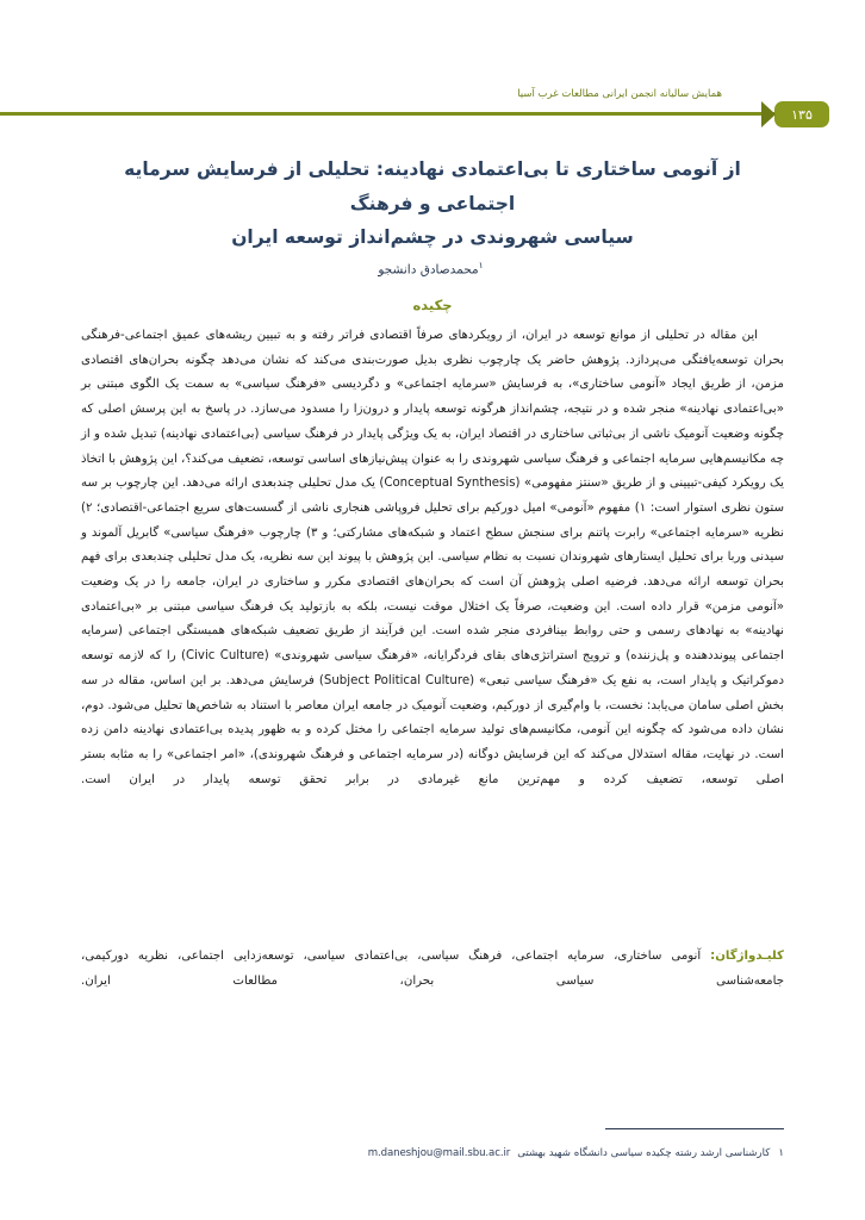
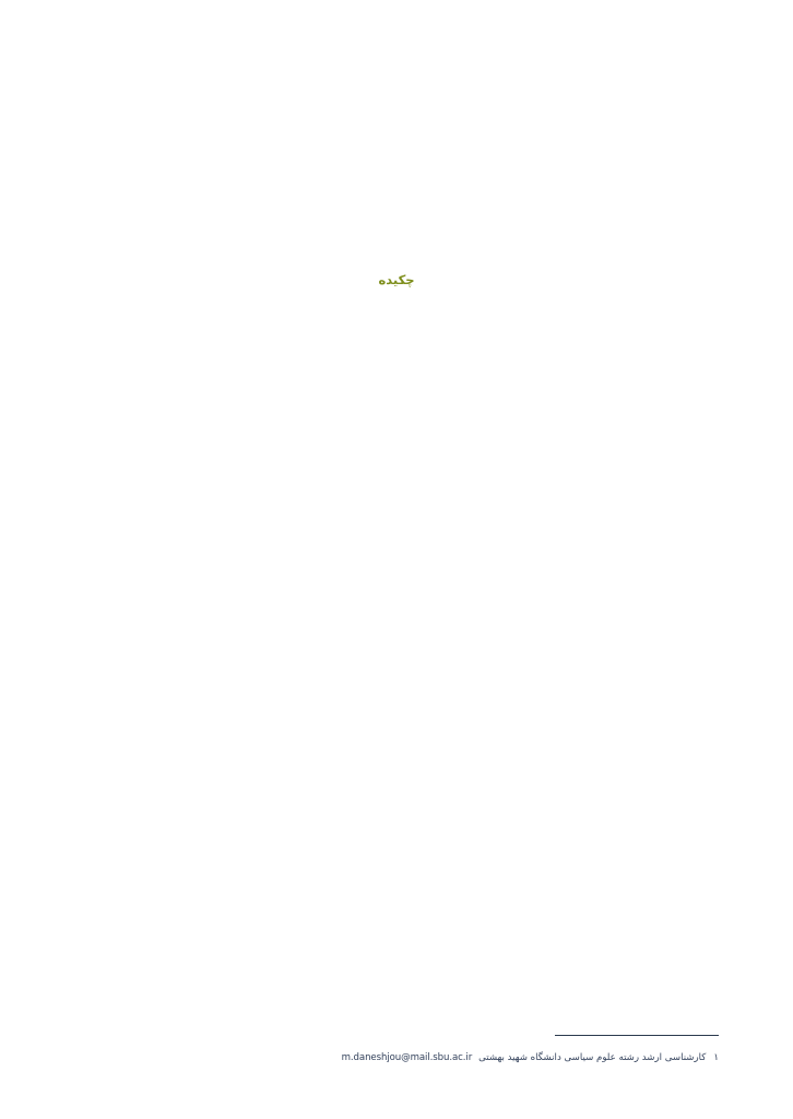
- همایش سالیانه انجمن ایرانی مطالعات غرب آسیا
- ۱۳۵
- از آنومی ساختاری تا بی‌اعتمادی نهادینه: تحلیلی از فرسایش سرمایه اجتماعی و فرهنگ
- سیاسی شهروندی در چشم‌انداز توسعه ایران
- ۱محمدصادق دانشجو
  چکیده
- این مقاله در تحلیلی از موانع توسعه در ایران، از رویکردهای صرفاً اقتصادی فراتر رفته و به تبیین ریشه‌های عمیق اجتماعی-فرهنگی بحران توسعه‌یافتگی می‌پردازد. پژوهش حاضر یک چارچوب نظری بدیل صورت‌بندی می‌کند که نشان می‌دهد چگونه بحران‌های اقتصادی مزمن، از طریق ایجاد «آنومی ساختاری»، به فرسایش «سرمایه اجتماعی» و دگردیسی «فرهنگ سیاسی» به سمت یک الگوی مبتنی بر «بی‌اعتمادی نهادینه» منجر شده و در نتیجه، چشم‌انداز هرگونه توسعه پایدار و درون‌زا را مسدود می‌سازد. در پاسخ به این پرسش اصلی که چگونه وضعیت آنومیک ناشی از بی‌ثباتی ساختاری در اقتصاد ایران، به یک ویژگی پایدار در فرهنگ سیاسی (بی‌اعتمادی نهادینه) تبدیل شده و از چه مکانیسم‌هایی سرمایه اجتماعی و فرهنگ سیاسی شهروندی را به عنوان پیش‌نیازهای اساسی توسعه، تضعیف می‌کند؟، این پژوهش با اتخاذ یک رویکرد کیفی-تبیینی و از طریق «سنتز مفهومی» (Conceptual Synthesis) یک مدل تحلیلی چندبعدی ارائه می‌دهد. این چارچوب بر سه ستون نظری استوار است: ۱) مفهوم «آنومی» امیل دورکیم برای تحلیل فروپاشی هنجاری ناشی از گسست‌های سریع اجتماعی-اقتصادی؛ ۲) نظریه «سرمایه اجتماعی» رابرت پاتنم برای سنجش سطح اعتماد و شبکه‌های مشارکتی؛ و ۳) چارچوب «فرهنگ سیاسی» گابریل آلموند و سیدنی وربا برای تحلیل ایستارهای شهروندان نسبت به نظام سیاسی. این پژوهش با پیوند این سه نظریه، یک مدل تحلیلی چندبعدی برای فهم بحران توسعه ارائه می‌دهد. فرضیه اصلی پژوهش آن است که بحران‌های اقتصادی مکرر و ساختاری در ایران، جامعه را در یک وضعیت «آنومی مزمن» قرار داده است. این وضعیت، صرفاً یک اختلال موقت نیست، بلکه به بازتولید یک فرهنگ سیاسی مبتنی بر «بی‌اعتمادی نهادینه» به نهادهای رسمی و حتی روابط بینافردی منجر شده است. این فرآیند از طریق تضعیف شبکه‌های همبستگی اجتماعی (سرمایه اجتماعی پیونددهنده و پل‌زننده) و ترویج استراتژی‌های بقای فردگرایانه، «فرهنگ سیاسی شهروندی» (Civic Culture) را که لازمه توسعه دموکراتیک و پایدار است، به نفع یک «فرهنگ سیاسی تبعی» (Subject Political Culture) فرسایش می‌دهد. بر این اساس، مقاله در سه بخش اصلی سامان می‌یابد: نخست، با وام‌گیری از دورکیم، وضعیت آنومیک در جامعه ایران معاصر با استناد به شاخص‌ها تحلیل می‌شود. دوم، نشان داده می‌شود که چگونه این آنومی، مکانیسم‌های تولید سرمایه اجتماعی را مختل کرده و به ظهور پدیده بی‌اعتمادی نهادینه دامن زده است. در نهایت، مقاله استدلال می‌کند که این فرسایش دوگانه (در سرمایه اجتماعی و فرهنگ شهروندی)، «امر اجتماعی» را به مثابه بستر اصلی توسعه، تضعیف کرده و مهم‌ترین مانع غیرمادی در برابر تحقق توسعه پایدار در ایران است.
- کلیـدواژگان: آنومی ساختاری، سرمایه اجتماعی، فرهنگ سیاسی، بی‌اعتمادی سیاسی، توسعه‌زدایی اجتماعی، نظریه دورکیمی، جامعه‌شناسی سیاسی بحران، مطالعات ایران.
- ۱کارشناسی ارشد رشته چکیده سیاسی دانشگاه شهید بهشتیm.daneshjou@mail.sbu.ac.ir
+ ۱کارشناسی ارشد رشته علوم سیاسی دانشگاه شهید بهشتیm.daneshjou@mail.sbu.ac.ir
